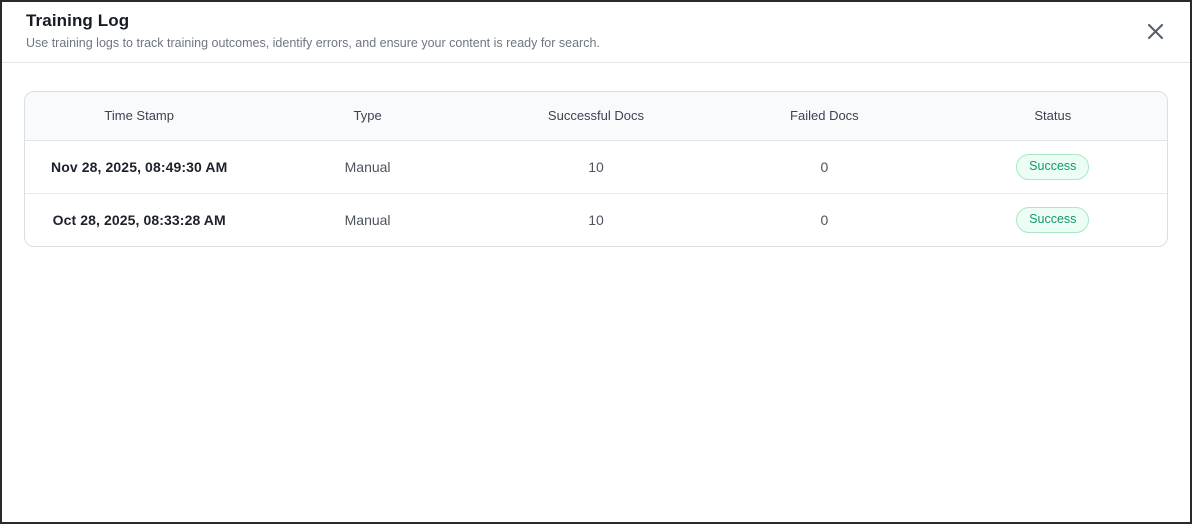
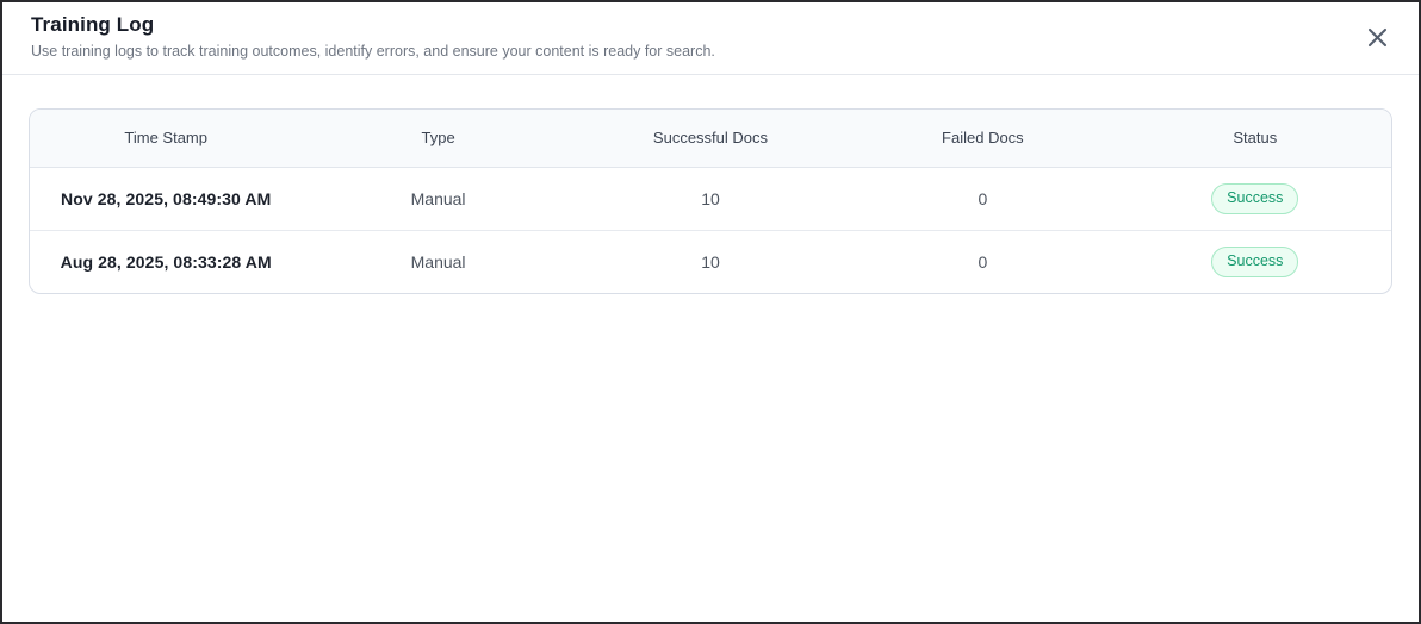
  Training Log
  Use training logs to track training outcomes, identify errors, and ensure your content is ready for search.
  Time Stamp	Type	Successful Docs	Failed Docs	Status
  Nov 28, 2025, 08:49:30 AM	Manual	10	0	Success
- Oct 28, 2025, 08:33:28 AM	Manual	10	0	Success
+ Aug 28, 2025, 08:33:28 AM	Manual	10	0	Success
